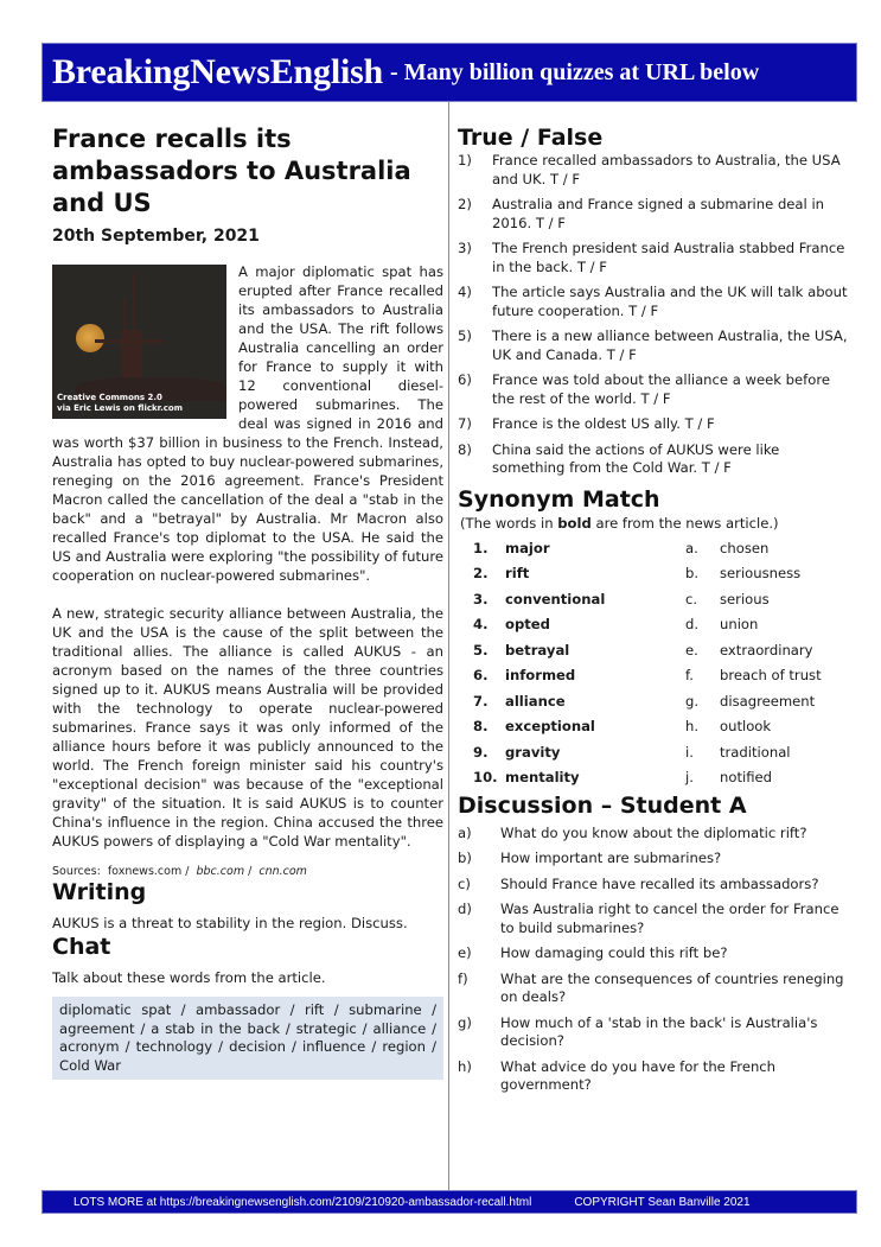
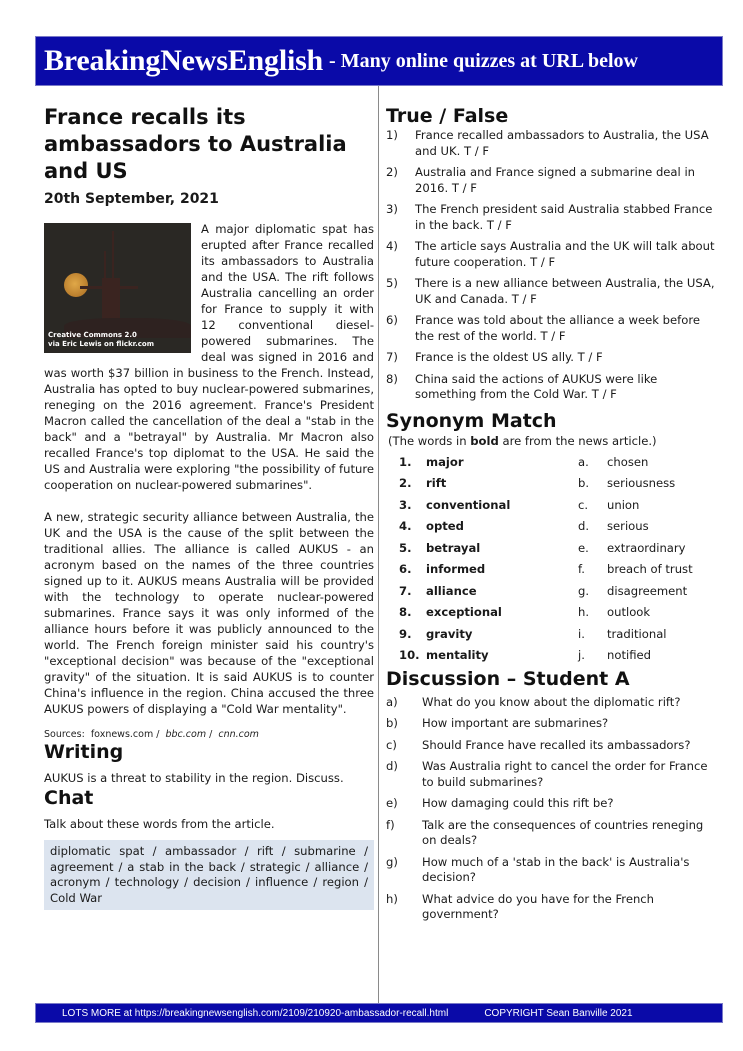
  BreakingNewsEnglish
- - Many billion quizzes at URL below
+ - Many online quizzes at URL below
  France recalls its ambassadors to Australia and US
  20th September, 2021
  Creative Commons 2.0
  via Eric Lewis on flickr.com
  A major diplomatic spat has erupted after France recalled its ambassadors to Australia and the USA. The rift follows Australia cancelling an order for France to supply it with 12 conventional diesel-powered submarines. The deal was signed in 2016 and was worth $37 billion in business to the French. Instead, Australia has opted to buy nuclear-powered submarines, reneging on the 2016 agreement. France's President Macron called the cancellation of the deal a "stab in the back" and a "betrayal" by Australia. Mr Macron also recalled France's top diplomat to the USA. He said the US and Australia were exploring "the possibility of future cooperation on nuclear-powered submarines".
  A new, strategic security alliance between Australia, the UK and the USA is the cause of the split between the traditional allies. The alliance is called AUKUS - an acronym based on the names of the three countries signed up to it. AUKUS means Australia will be provided with the technology to operate nuclear-powered submarines. France says it was only informed of the alliance hours before it was publicly announced to the world. The French foreign minister said his country's "exceptional decision" was because of the "exceptional gravity" of the situation. It is said AUKUS is to counter China's influence in the region. China accused the three AUKUS powers of displaying a "Cold War mentality".
  Sources: foxnews.com / bbc.com / cnn.com
  Writing
  AUKUS is a threat to stability in the region. Discuss.
  Chat
  Talk about these words from the article.
  diplomatic spat / ambassador / rift / submarine / agreement / a stab in the back / strategic / alliance / acronym / technology / decision / influence / region / Cold War
  True / False
  1)
  France recalled ambassadors to Australia, the USA and UK. T / F
  2)
  Australia and France signed a submarine deal in 2016. T / F
  3)
  The French president said Australia stabbed France in the back. T / F
  4)
  The article says Australia and the UK will talk about future cooperation. T / F
  5)
  There is a new alliance between Australia, the USA, UK and Canada. T / F
  6)
  France was told about the alliance a week before the rest of the world. T / F
  7)
  France is the oldest US ally. T / F
  8)
  China said the actions of AUKUS were like something from the Cold War. T / F
  Synonym Match
  (The words in bold are from the news article.)
  1.
  major
  a.
  chosen
  2.
  rift
  b.
  seriousness
  3.
  conventional
  c.
- serious
+ union
  4.
  opted
  d.
- union
+ serious
  5.
  betrayal
  e.
  extraordinary
  6.
  informed
  f.
  breach of trust
  7.
  alliance
  g.
  disagreement
  8.
  exceptional
  h.
  outlook
  9.
  gravity
  i.
  traditional
  10.
  mentality
  j.
  notified
  Discussion – Student A
  a)
  What do you know about the diplomatic rift?
  b)
  How important are submarines?
  c)
  Should France have recalled its ambassadors?
  d)
  Was Australia right to cancel the order for France to build submarines?
  e)
  How damaging could this rift be?
  f)
- What are the consequences of countries reneging on deals?
+ Talk are the consequences of countries reneging on deals?
  g)
  How much of a 'stab in the back' is Australia's decision?
  h)
  What advice do you have for the French government?
  LOTS MORE at https://breakingnewsenglish.com/2109/210920-ambassador-recall.html
  COPYRIGHT Sean Banville 2021
